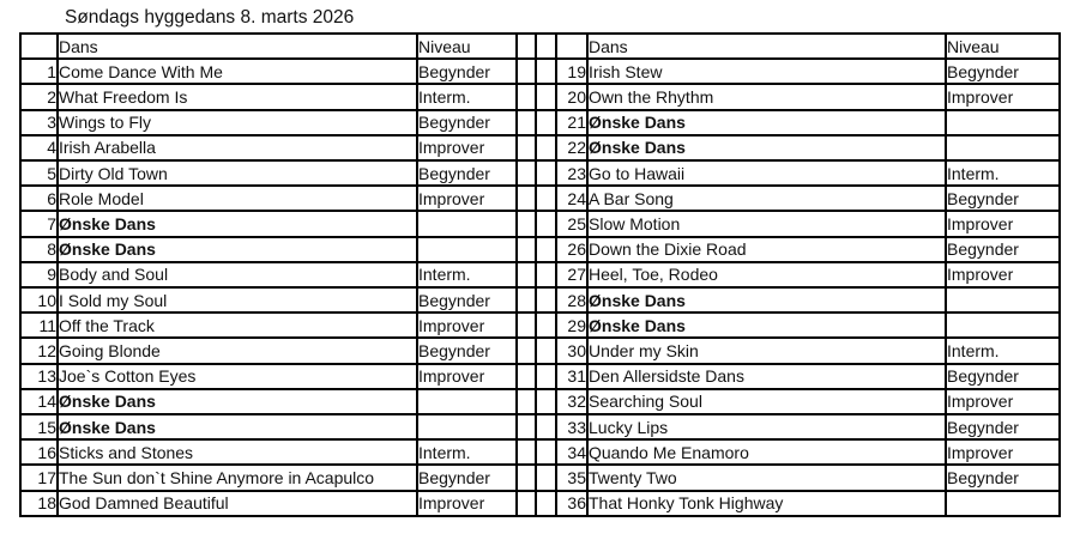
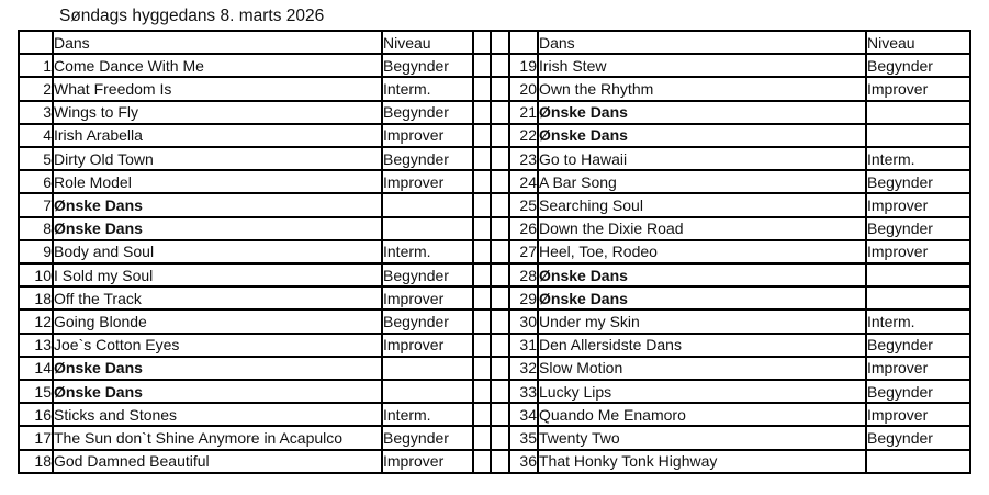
  Søndags hyggedans 8. marts 2026
  	Dans	Niveau				Dans	Niveau
  1	Come Dance With Me	Begynder			19	Irish Stew	Begynder
  2	What Freedom Is	Interm.			20	Own the Rhythm	Improver
  3	Wings to Fly	Begynder			21	Ønske Dans
  4	Irish Arabella	Improver			22	Ønske Dans
  5	Dirty Old Town	Begynder			23	Go to Hawaii	Interm.
  6	Role Model	Improver			24	A Bar Song	Begynder
- 7	Ønske Dans				25	Slow Motion	Improver
+ 7	Ønske Dans				25	Searching Soul	Improver
  8	Ønske Dans				26	Down the Dixie Road	Begynder
  9	Body and Soul	Interm.			27	Heel, Toe, Rodeo	Improver
  10	I Sold my Soul	Begynder			28	Ønske Dans
- 11	Off the Track	Improver			29	Ønske Dans
+ 18	Off the Track	Improver			29	Ønske Dans
  12	Going Blonde	Begynder			30	Under my Skin	Interm.
  13	Joe`s Cotton Eyes	Improver			31	Den Allersidste Dans	Begynder
- 14	Ønske Dans				32	Searching Soul	Improver
+ 14	Ønske Dans				32	Slow Motion	Improver
  15	Ønske Dans				33	Lucky Lips	Begynder
  16	Sticks and Stones	Interm.			34	Quando Me Enamoro	Improver
  17	The Sun don`t Shine Anymore in Acapulco	Begynder			35	Twenty Two	Begynder
  18	God Damned Beautiful	Improver			36	That Honky Tonk Highway
